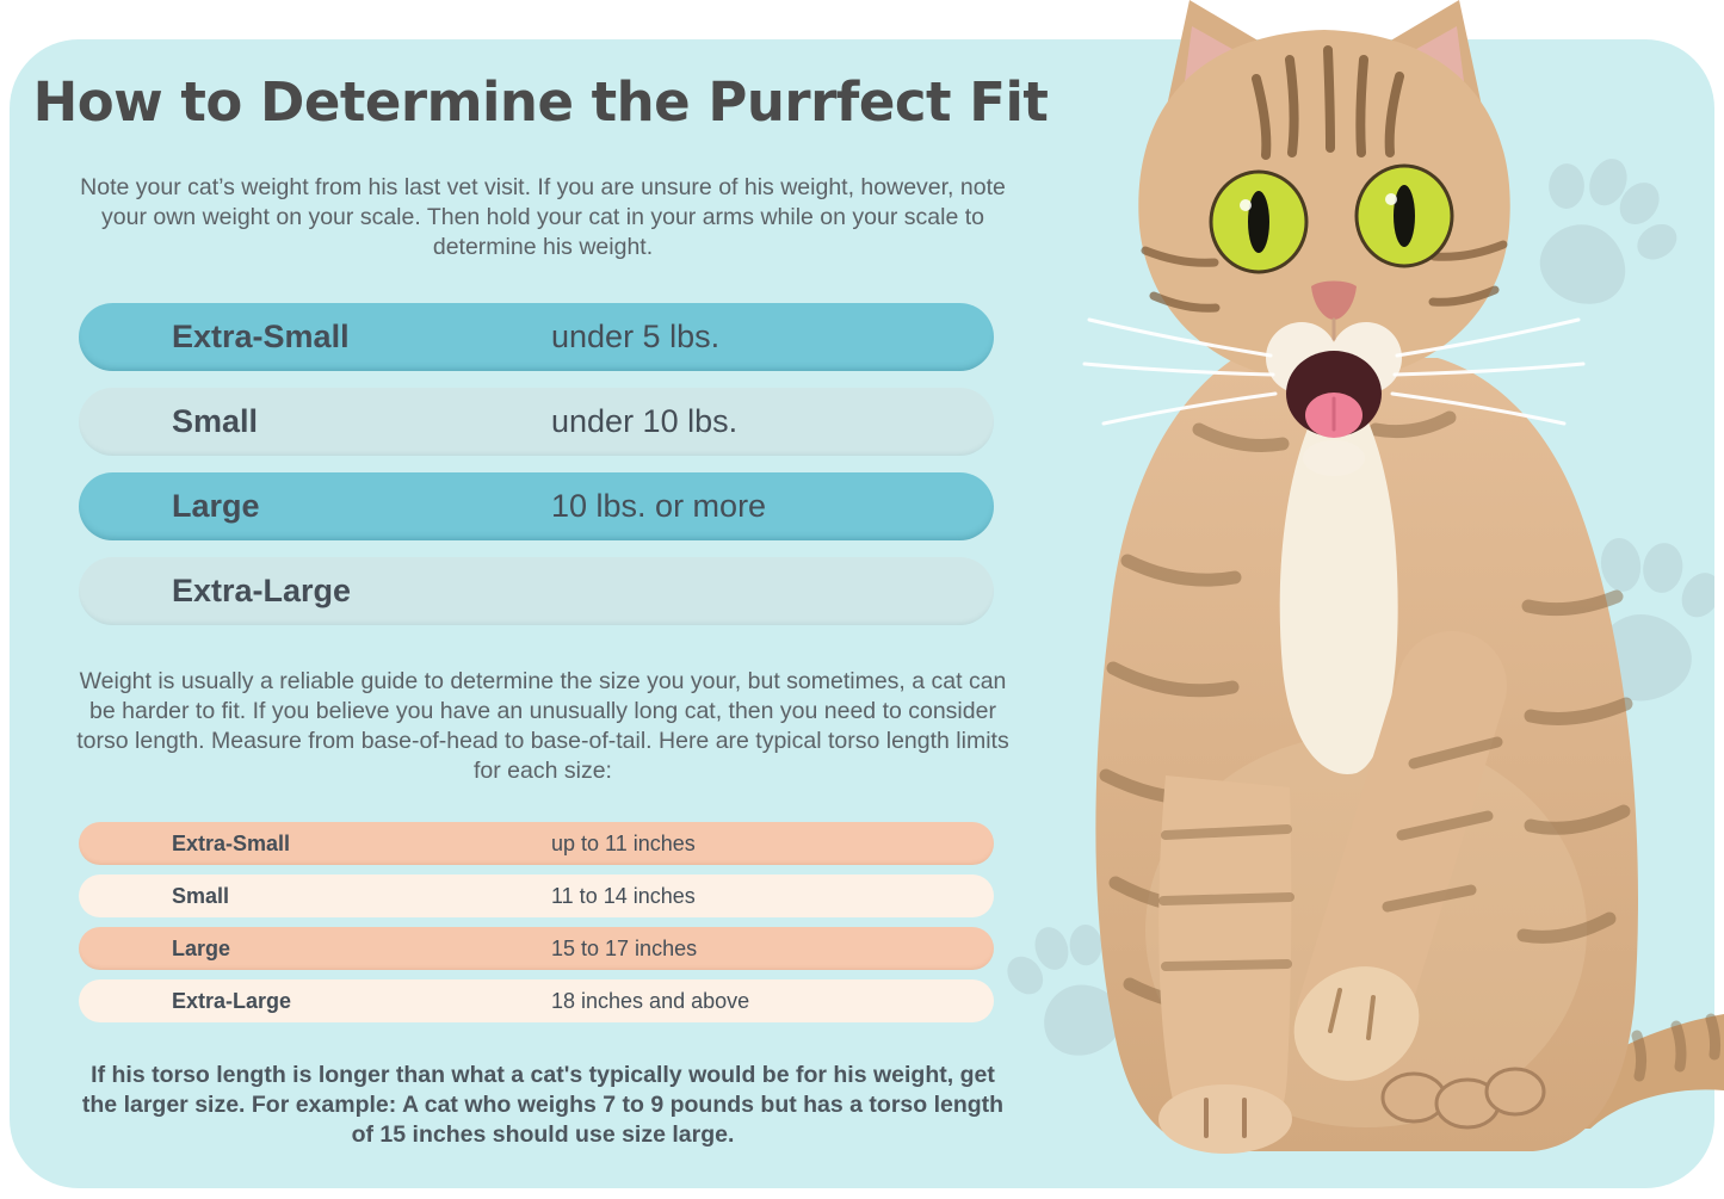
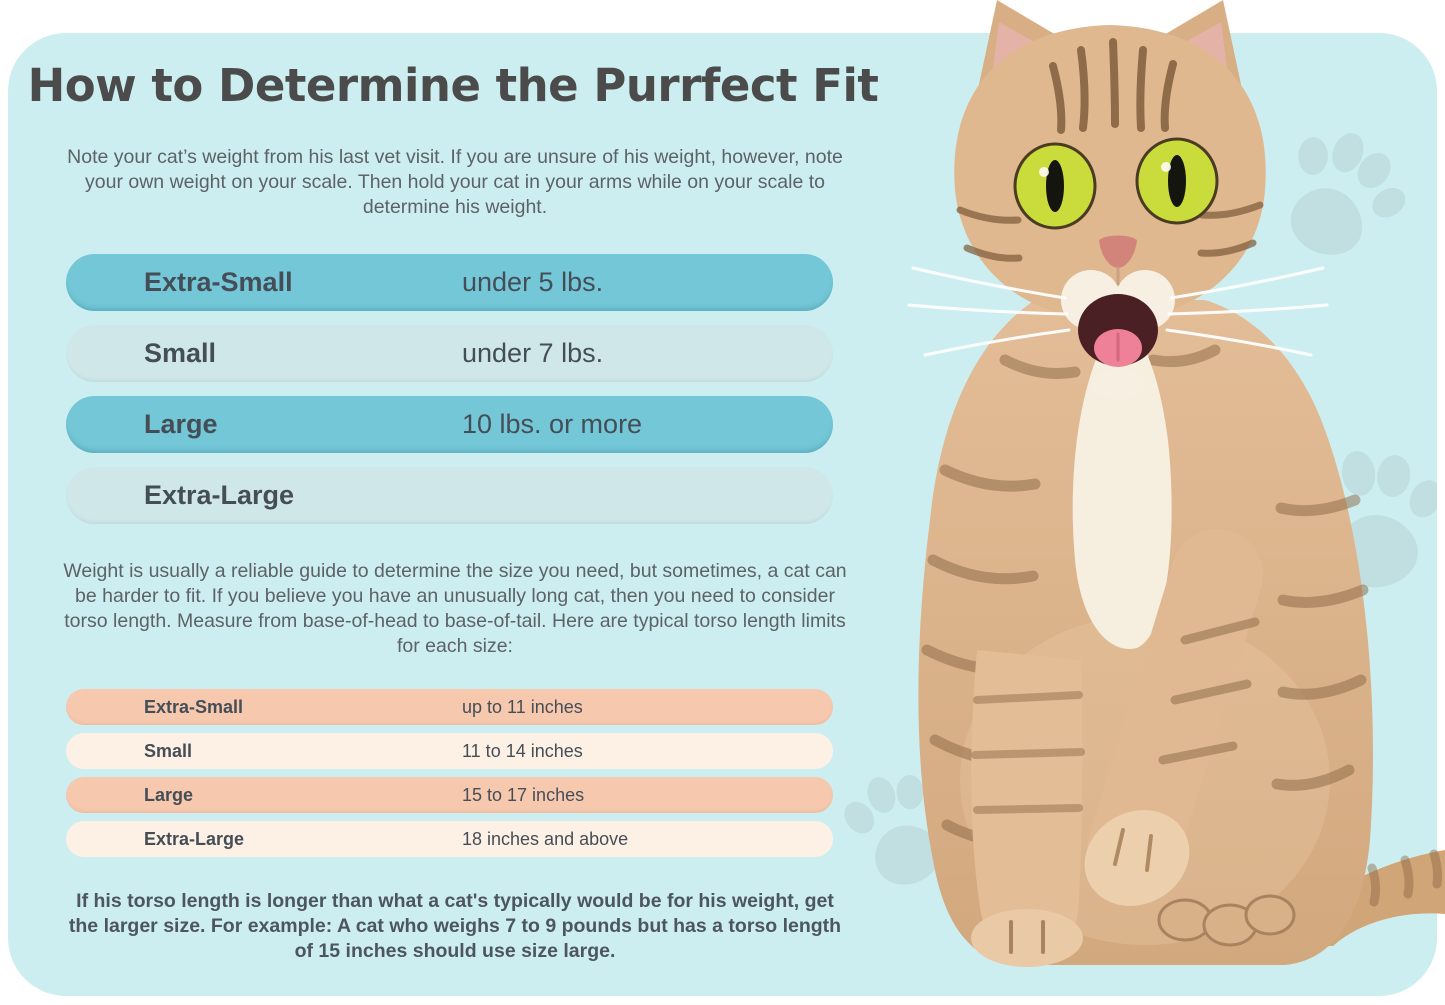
  How to Determine the Purrfect Fit
  Note your cat’s weight from his last vet visit. If you are unsure of his weight, however, note your own weight on your scale. Then hold your cat in your arms while on your scale to determine his weight.
  Extra-Small
  under 5 lbs.
  Small
- under 10 lbs.
+ under 7 lbs.
  Large
  10 lbs. or more
  Extra-Large
- Weight is usually a reliable guide to determine the size you your, but sometimes, a cat can be harder to fit. If you believe you have an unusually long cat, then you need to consider torso length. Measure from base-of-head to base-of-tail. Here are typical torso length limits for each size:
+ Weight is usually a reliable guide to determine the size you need, but sometimes, a cat can be harder to fit. If you believe you have an unusually long cat, then you need to consider torso length. Measure from base-of-head to base-of-tail. Here are typical torso length limits for each size:
  Extra-Small
  up to 11 inches
  Small
  11 to 14 inches
  Large
  15 to 17 inches
  Extra-Large
  18 inches and above
  If his torso length is longer than what a cat's typically would be for his weight, get the larger size. For example: A cat who weighs 7 to 9 pounds but has a torso length of 15 inches should use size large.
